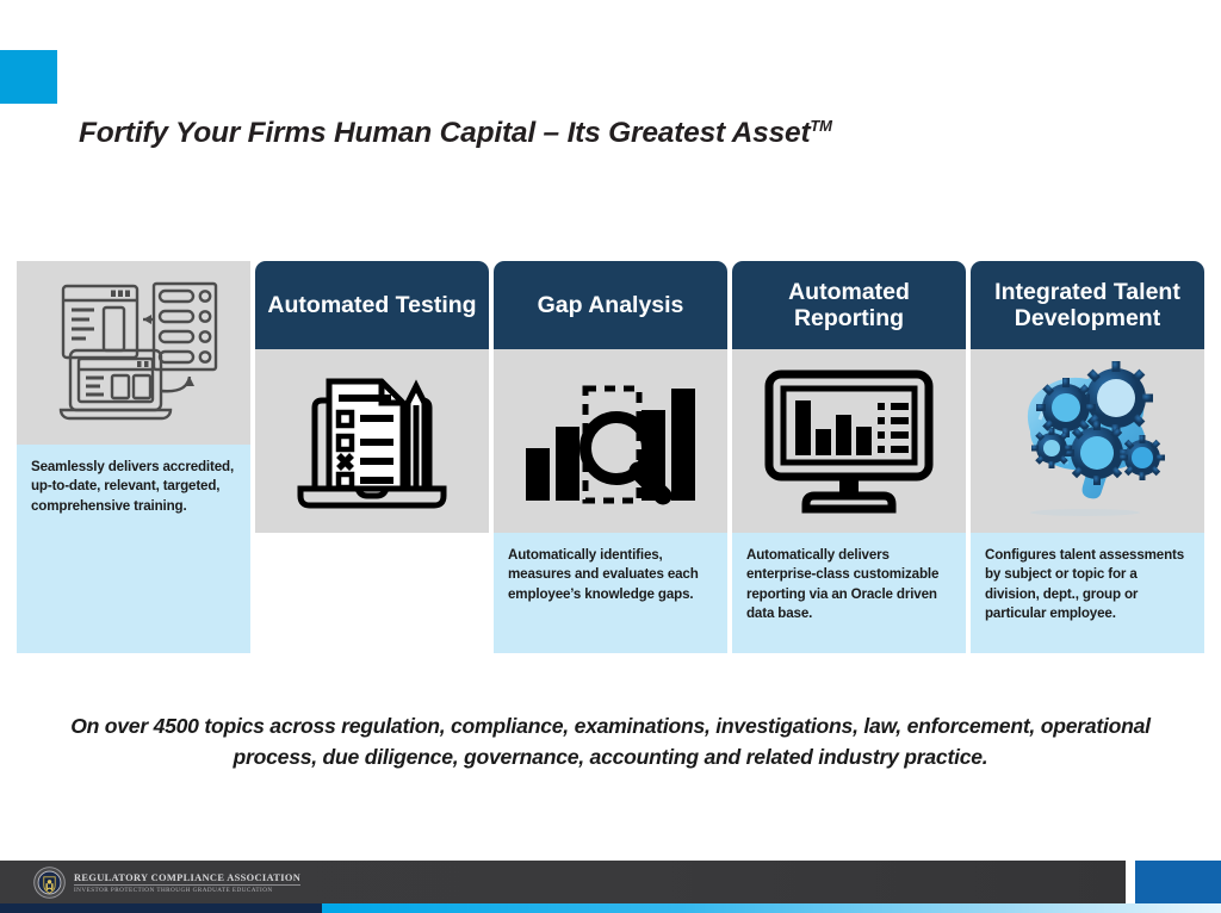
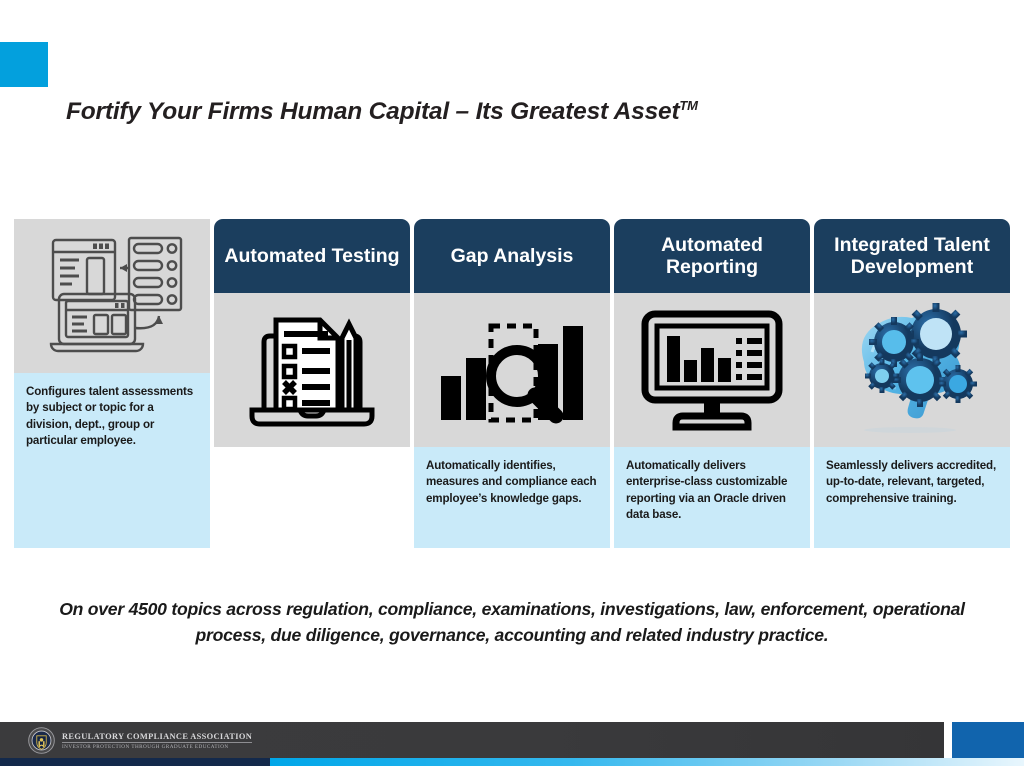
  Fortify Your Firms Human Capital – Its Greatest AssetTM
- Seamlessly delivers accredited, up-to-date, relevant, targeted, comprehensive training.
+ Configures talent assessments by subject or topic for a division, dept., group or particular employee.
  Automated Testing
  Gap Analysis
- Automatically identifies, measures and evaluates each employee’s knowledge gaps.
+ Automatically identifies, measures and compliance each employee’s knowledge gaps.
  Automated Reporting
  Automatically delivers enterprise-class customizable reporting via an Oracle driven data base.
  Integrated Talent Development
- Configures talent assessments by subject or topic for a division, dept., group or particular employee.
+ Seamlessly delivers accredited, up-to-date, relevant, targeted, comprehensive training.
  On over 4500 topics across regulation, compliance, examinations, investigations, law, enforcement, operational process, due diligence, governance, accounting and related industry practice.
  REGULATORY COMPLIANCE ASSOCIATION
